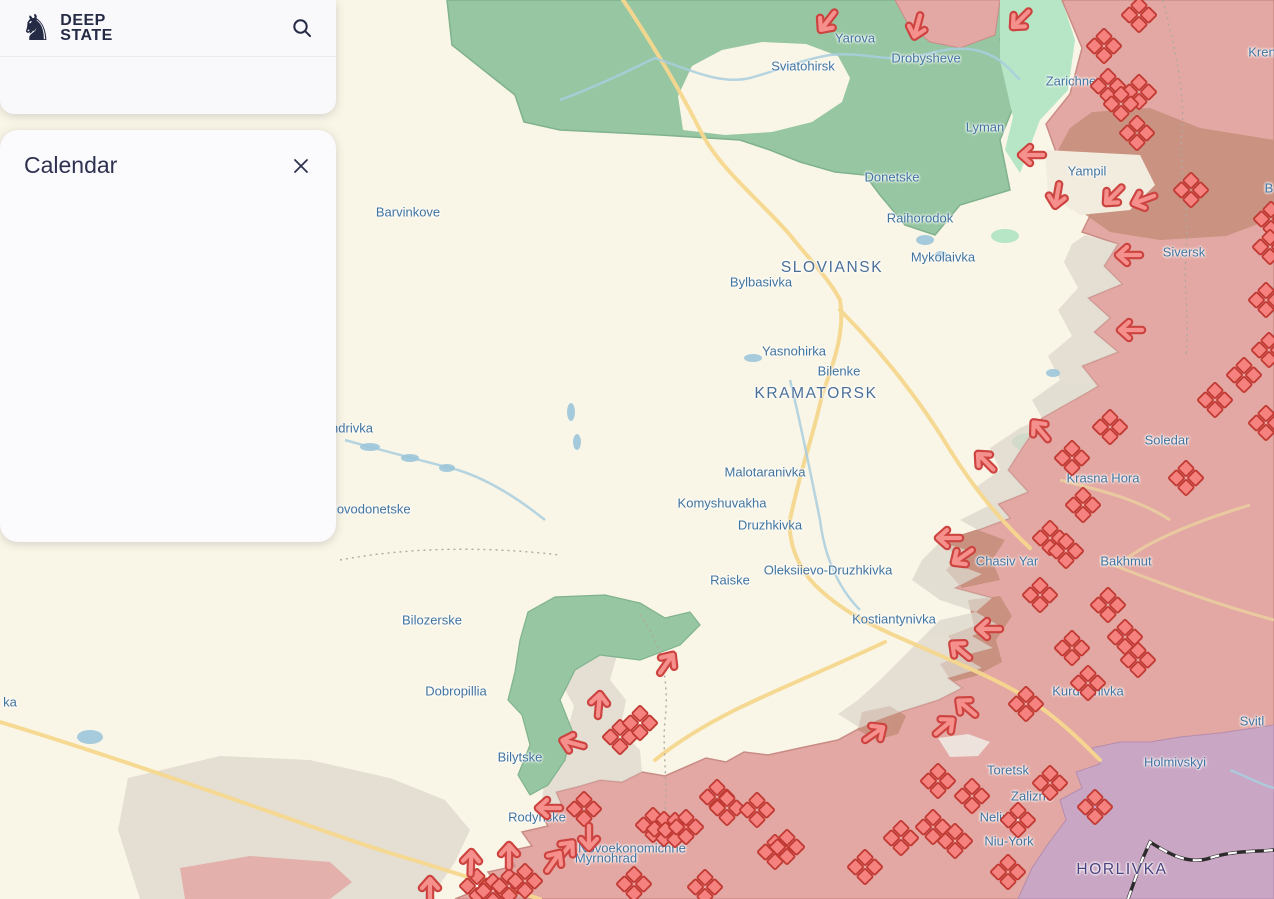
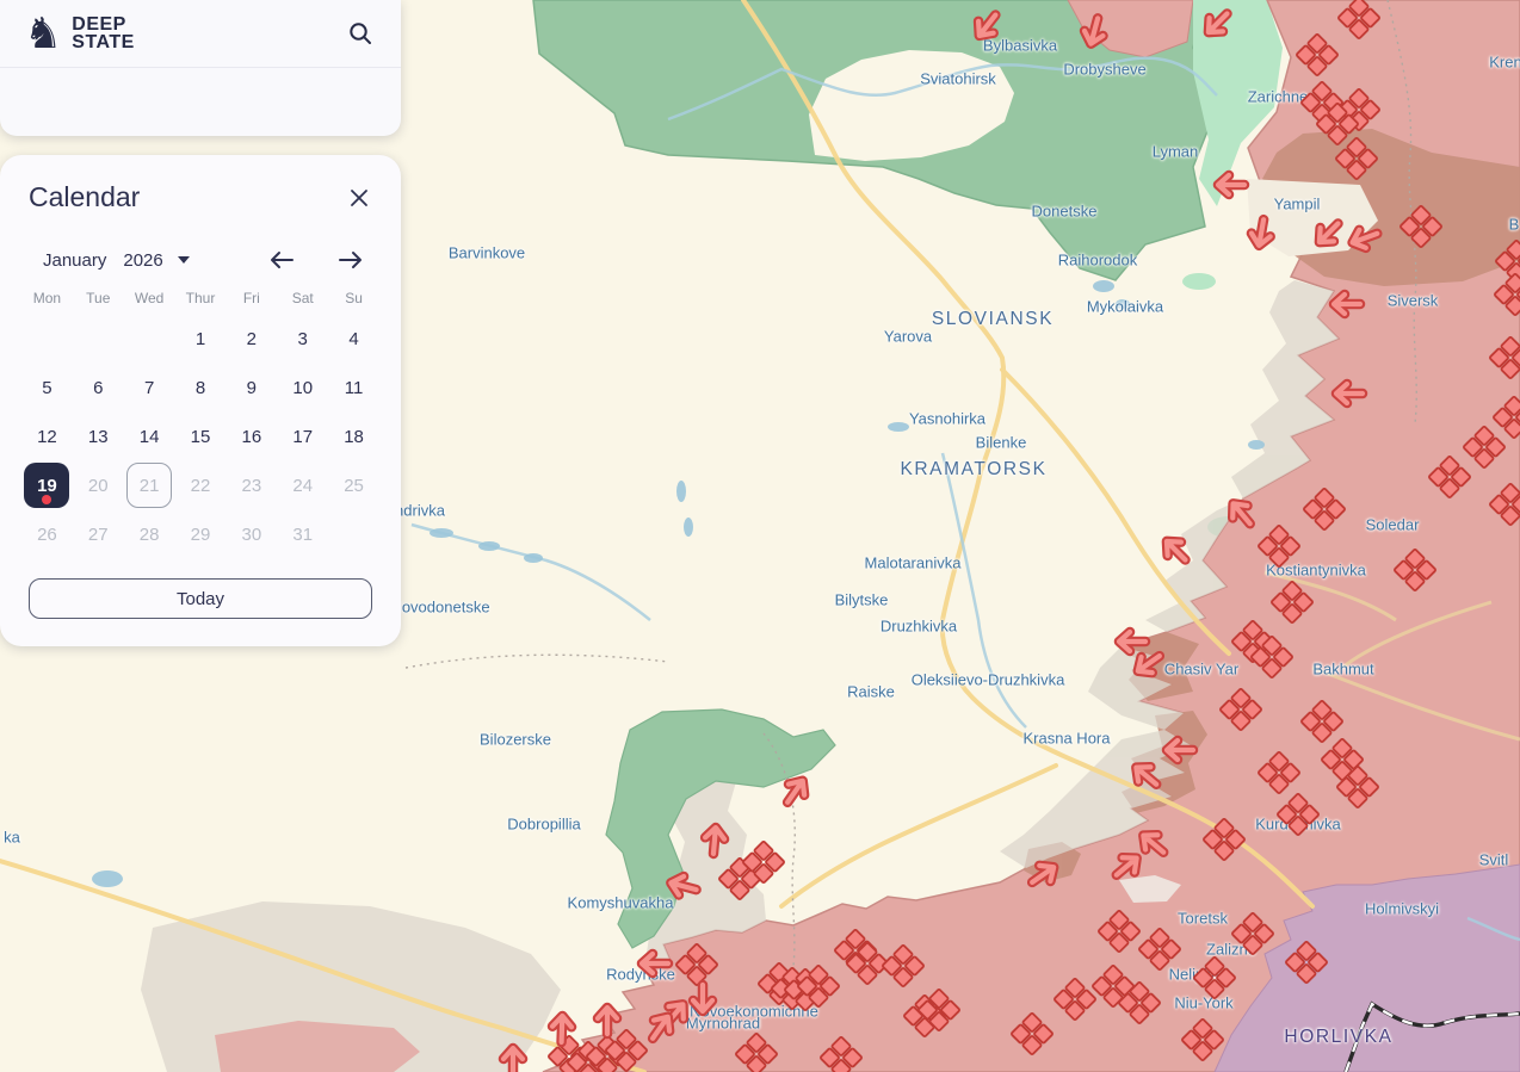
- Yarova
+ Bylbasivka
  Sviatohirsk
  Drobysheve
  Lyman
  Zarichne
  Kren
  Donetske
  Yampil
  Raihorodok
  Barvinkove
  Siversk
  Mykolaivka
  B
  SLOVIANSK
- Bylbasivka
+ Yarova
  Yasnohirka
  Bilenke
  KRAMATORSK
  drivka
  Soledar
  Malotaranivka
- Krasna Hora
+ Kostiantynivka
- Komyshuvakha
+ Bilytske
  ovodonetske
  Druzhkivka
  Chasiv Yar
  Bakhmut
  Oleksiievo-Druzhkivka
  Raiske
- Kostiantynivka
+ Krasna Hora
  Bilozerske
  Kurdivka
  Dobropillia
  Svitl
  Holmivskyi
  Toretsk
- Bilytske
+ Komyshuvakha
  Zalizn
  Rodyke
  Niu-York
  Nvoekonomiche
  Myrnohrad
  HORLIVKA
  ka
  ♞
  DEEP
  STATE
  Calendar
+ January
+ 2026
+ Mon
+ Tue
+ Wed
+ Thur
+ Fri
+ Sat
+ Su
+ 1
+ 2
+ 3
+ 4
+ 5
+ 6
+ 7
+ 8
+ 9
+ 10
+ 11
+ 12
+ 13
+ 14
+ 15
+ 16
+ 17
+ 18
+ 19
+ 20
+ 21
+ 22
+ 23
+ 24
+ 25
+ 26
+ 27
+ 28
+ 29
+ 30
+ 31
+ Today
